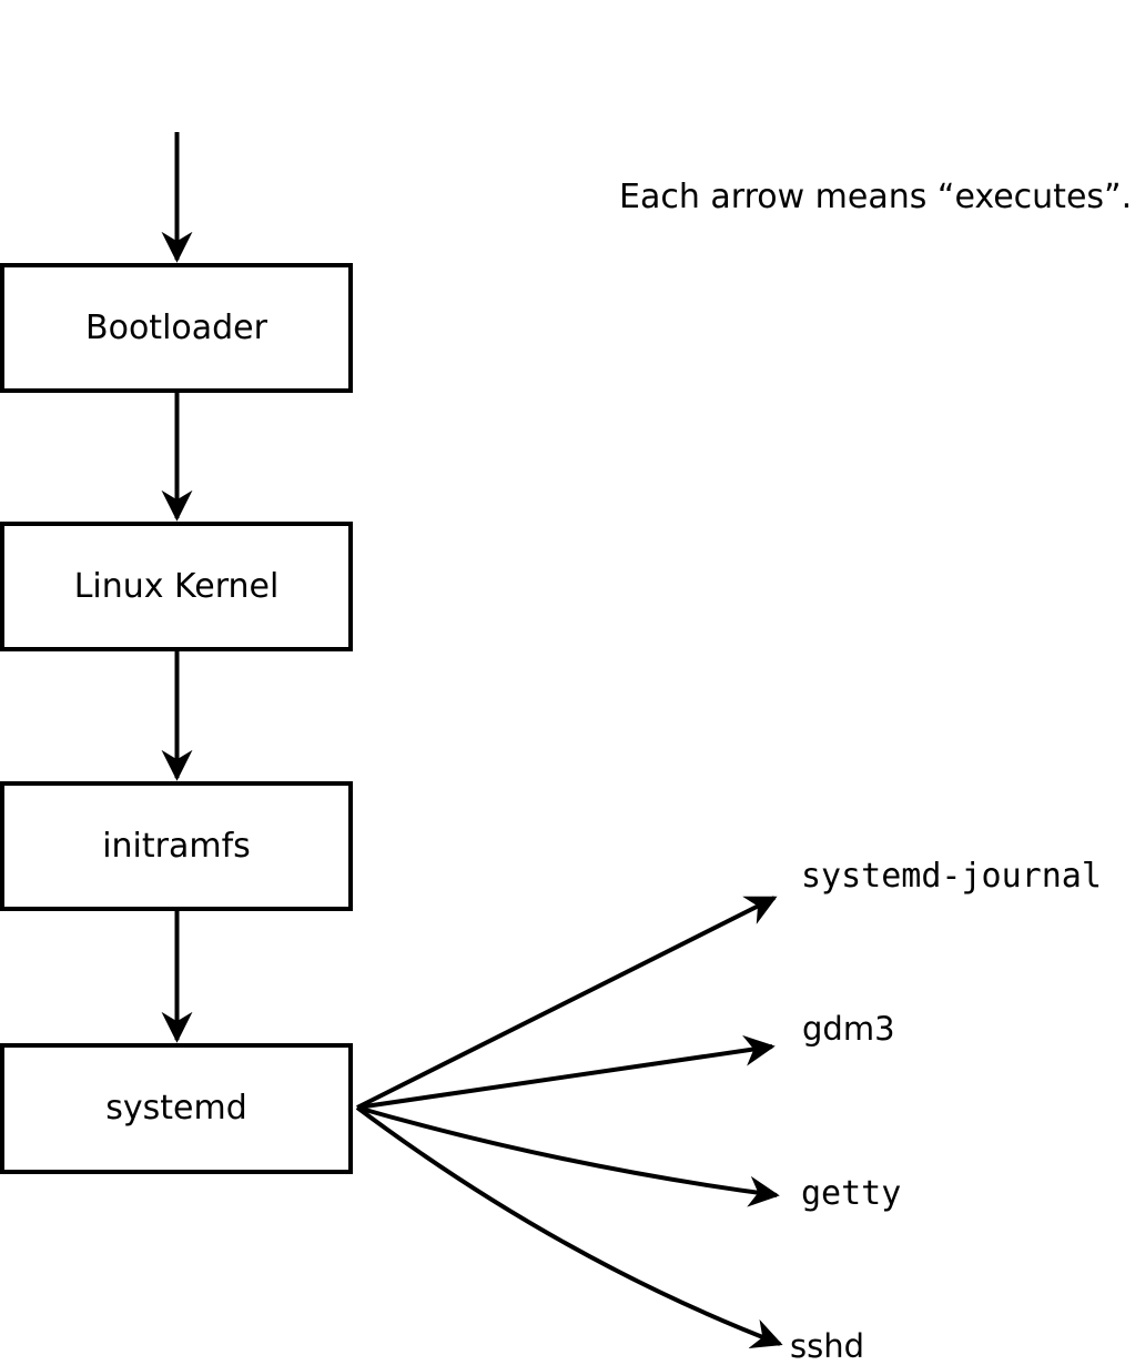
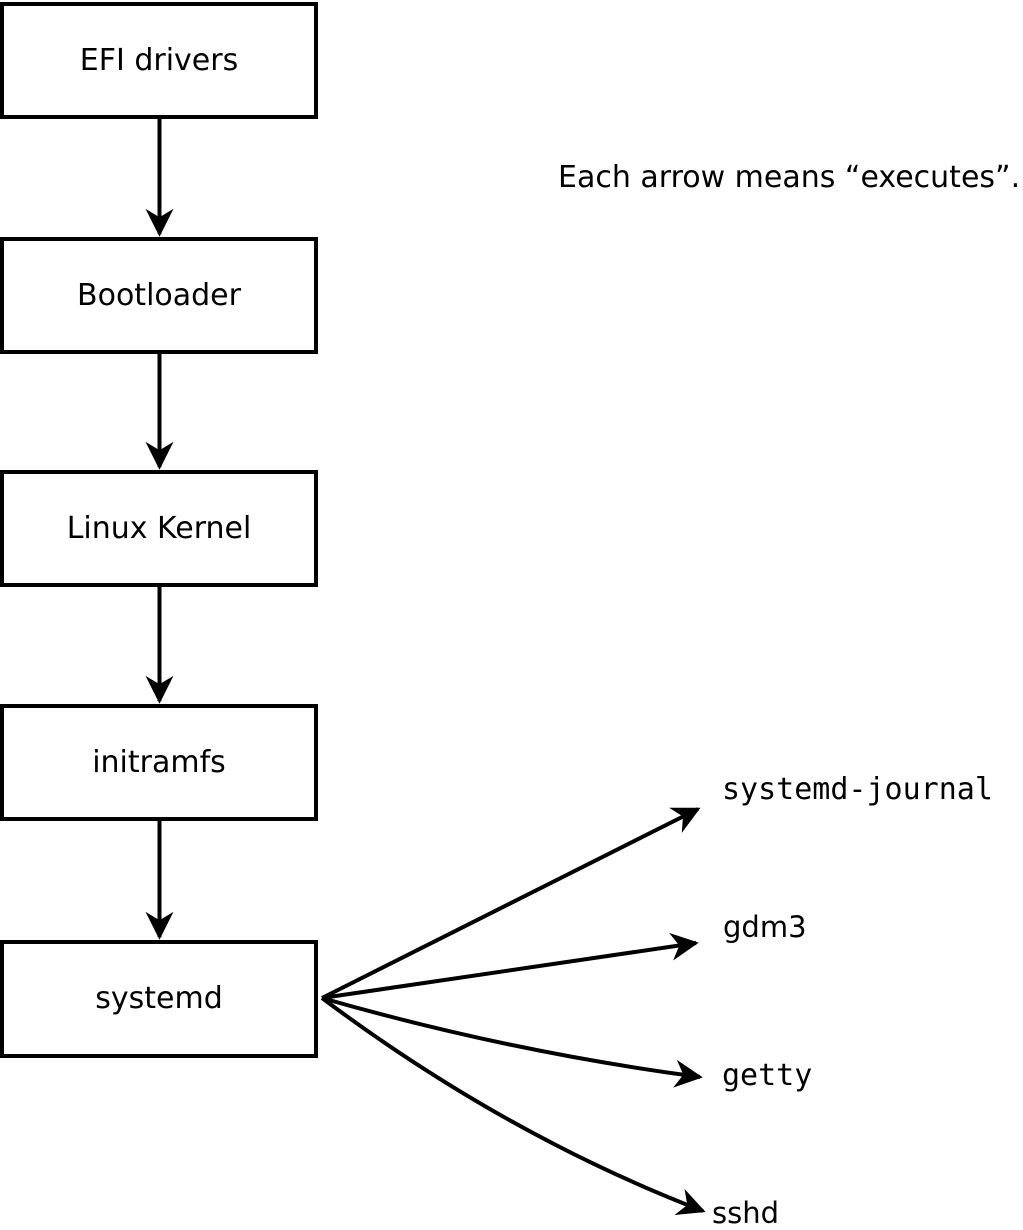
+ EFI drivers
  Bootloader
  Linux Kernel
  initramfs
  systemd
  Each arrow means “executes”.
  systemd-journal
  gdm3
  getty
  sshd
